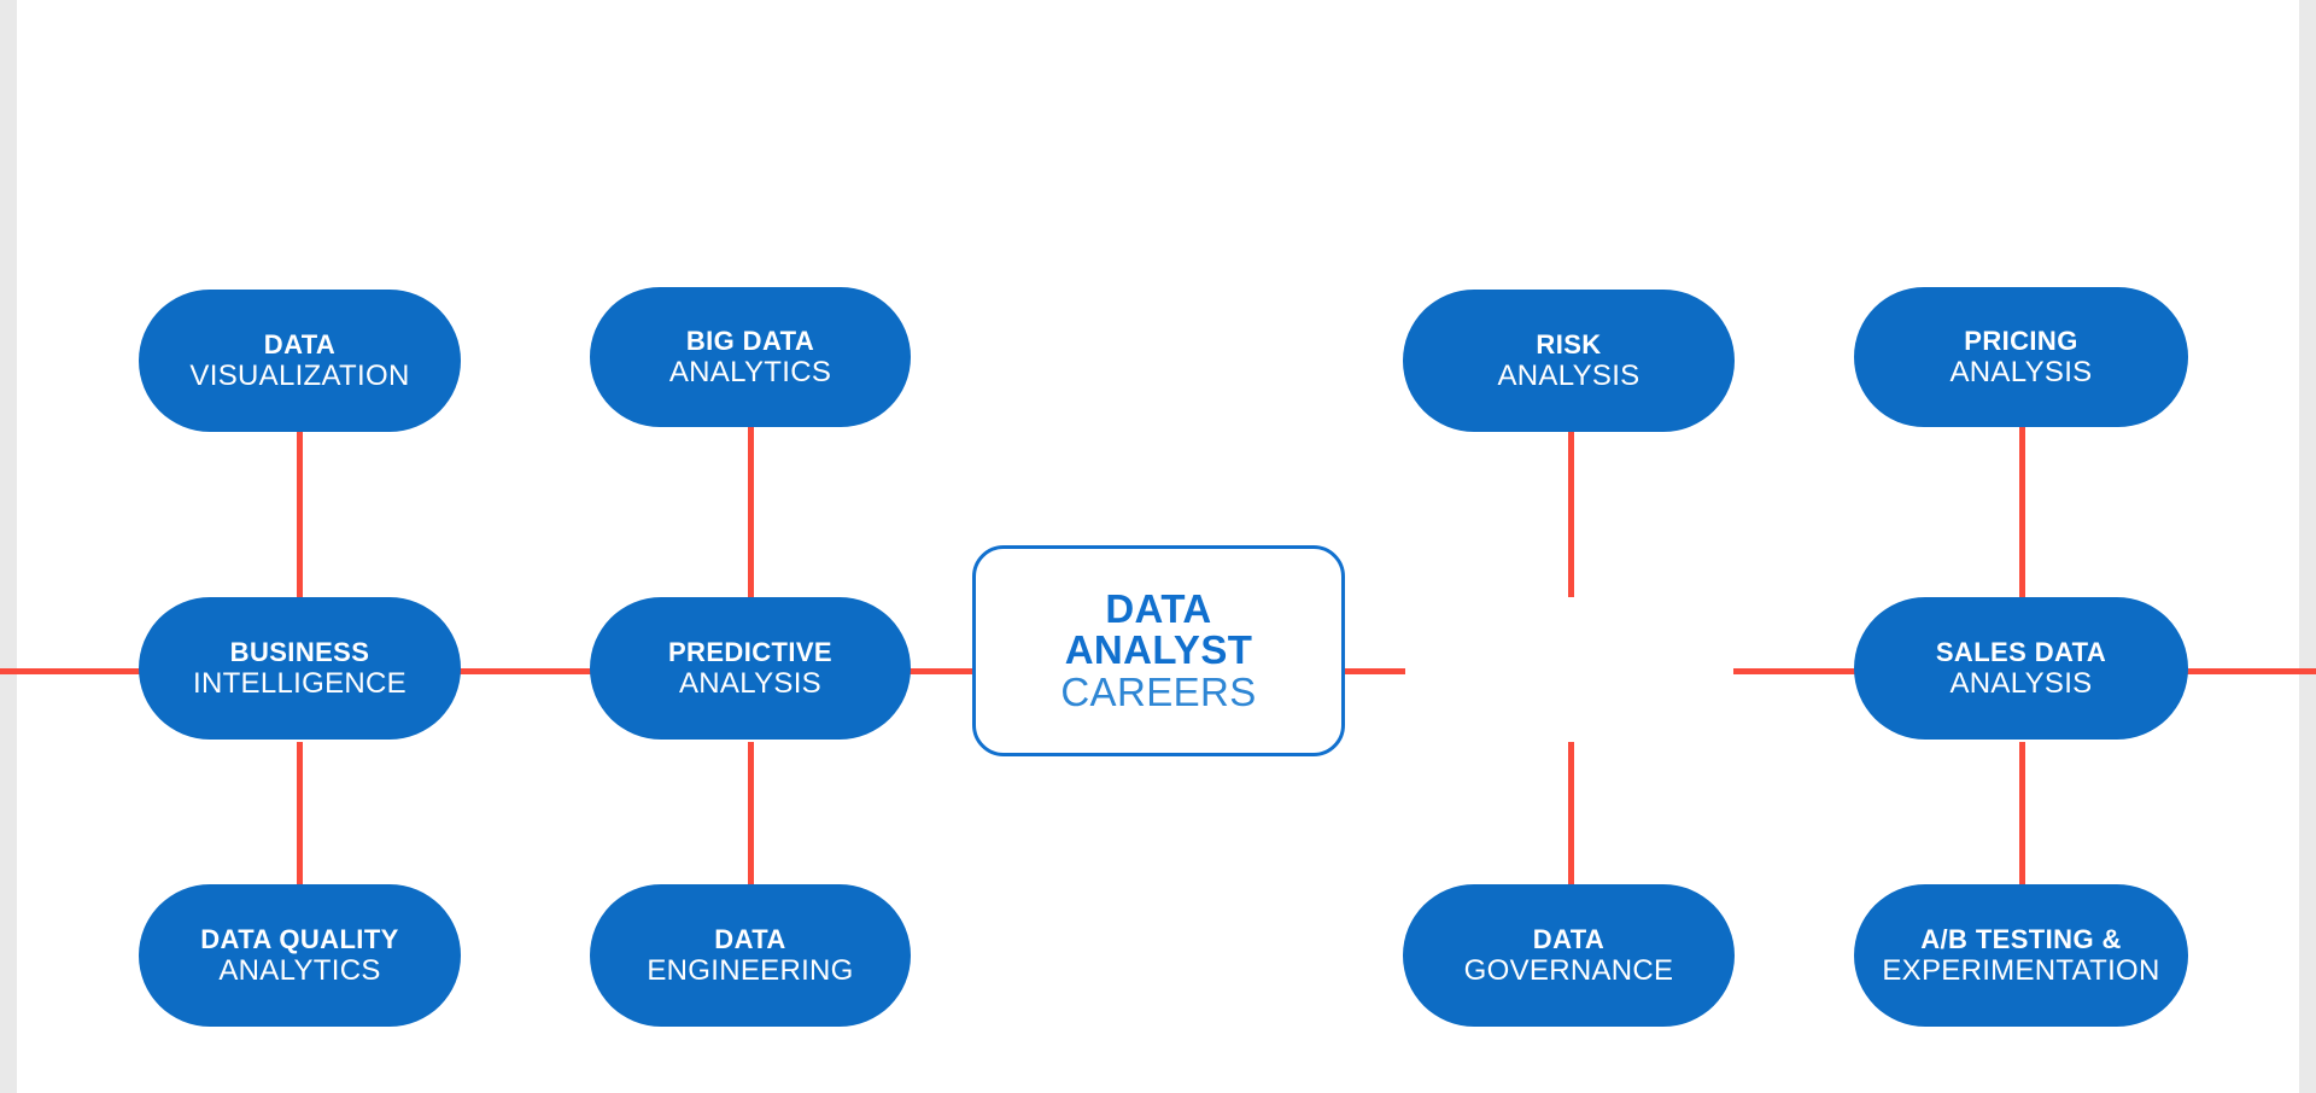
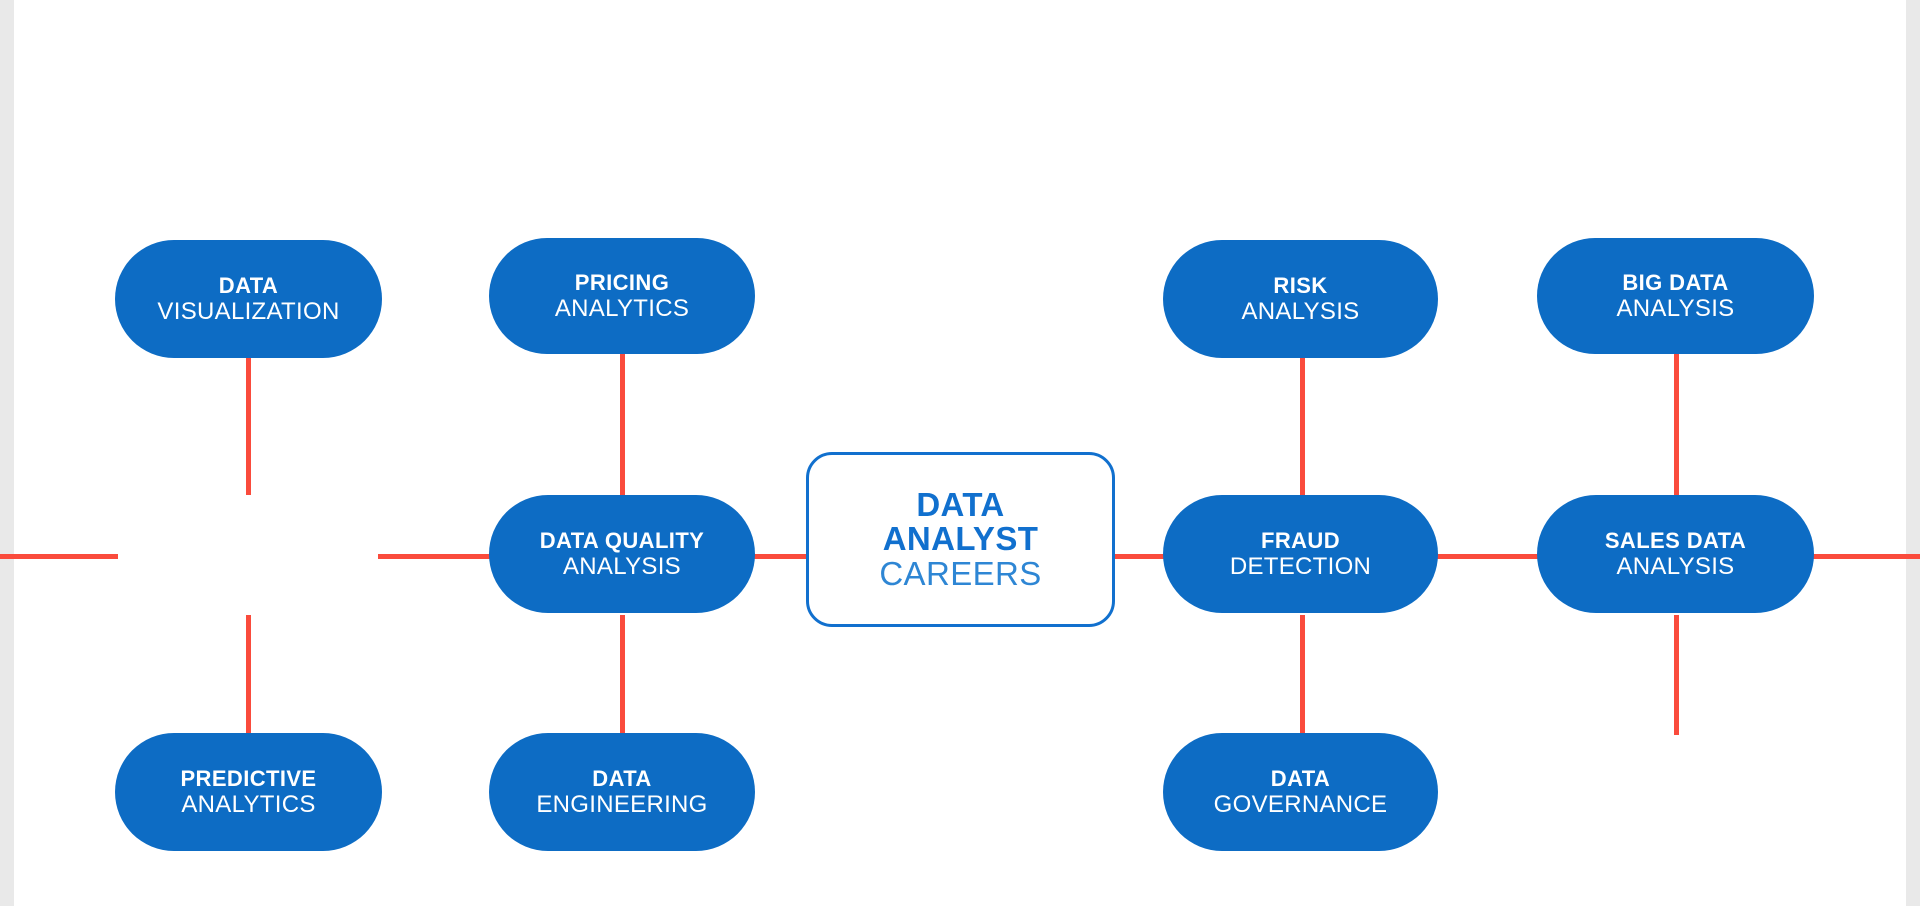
  DATA
  VISUALIZATION
- BUSINESS
- INTELLIGENCE
- DATA QUALITY
+ PREDICTIVE
  ANALYTICS
- BIG DATA
+ PRICING
  ANALYTICS
- PREDICTIVE
+ DATA QUALITY
  ANALYSIS
  DATA
  ENGINEERING
  DATA
  ANALYST
  CAREERS
  RISK
  ANALYSIS
+ FRAUD
+ DETECTION
  DATA
  GOVERNANCE
- PRICING
+ BIG DATA
  ANALYSIS
  SALES DATA
  ANALYSIS
- A/B TESTING &
- EXPERIMENTATION
